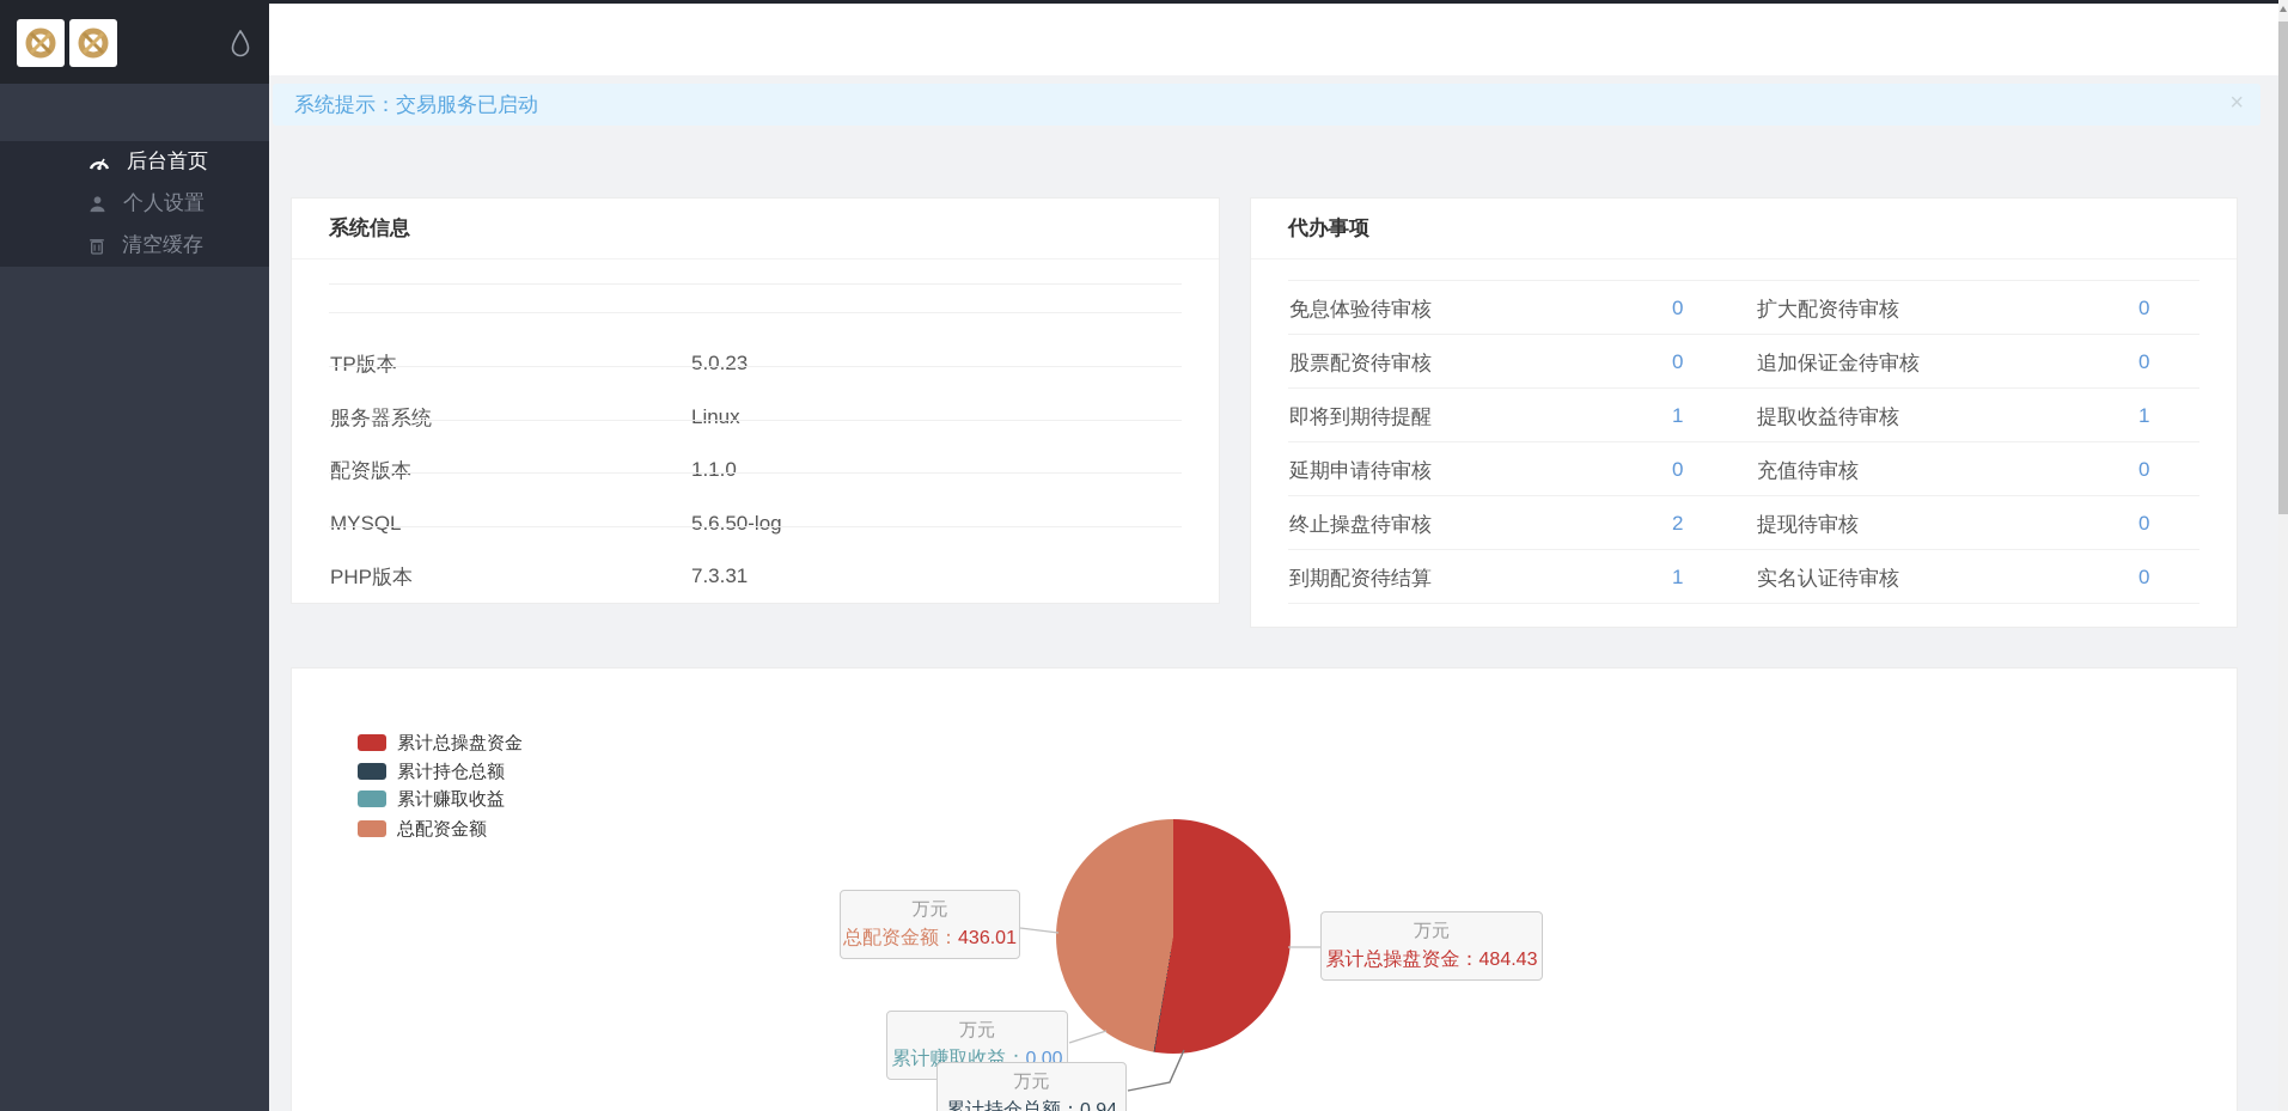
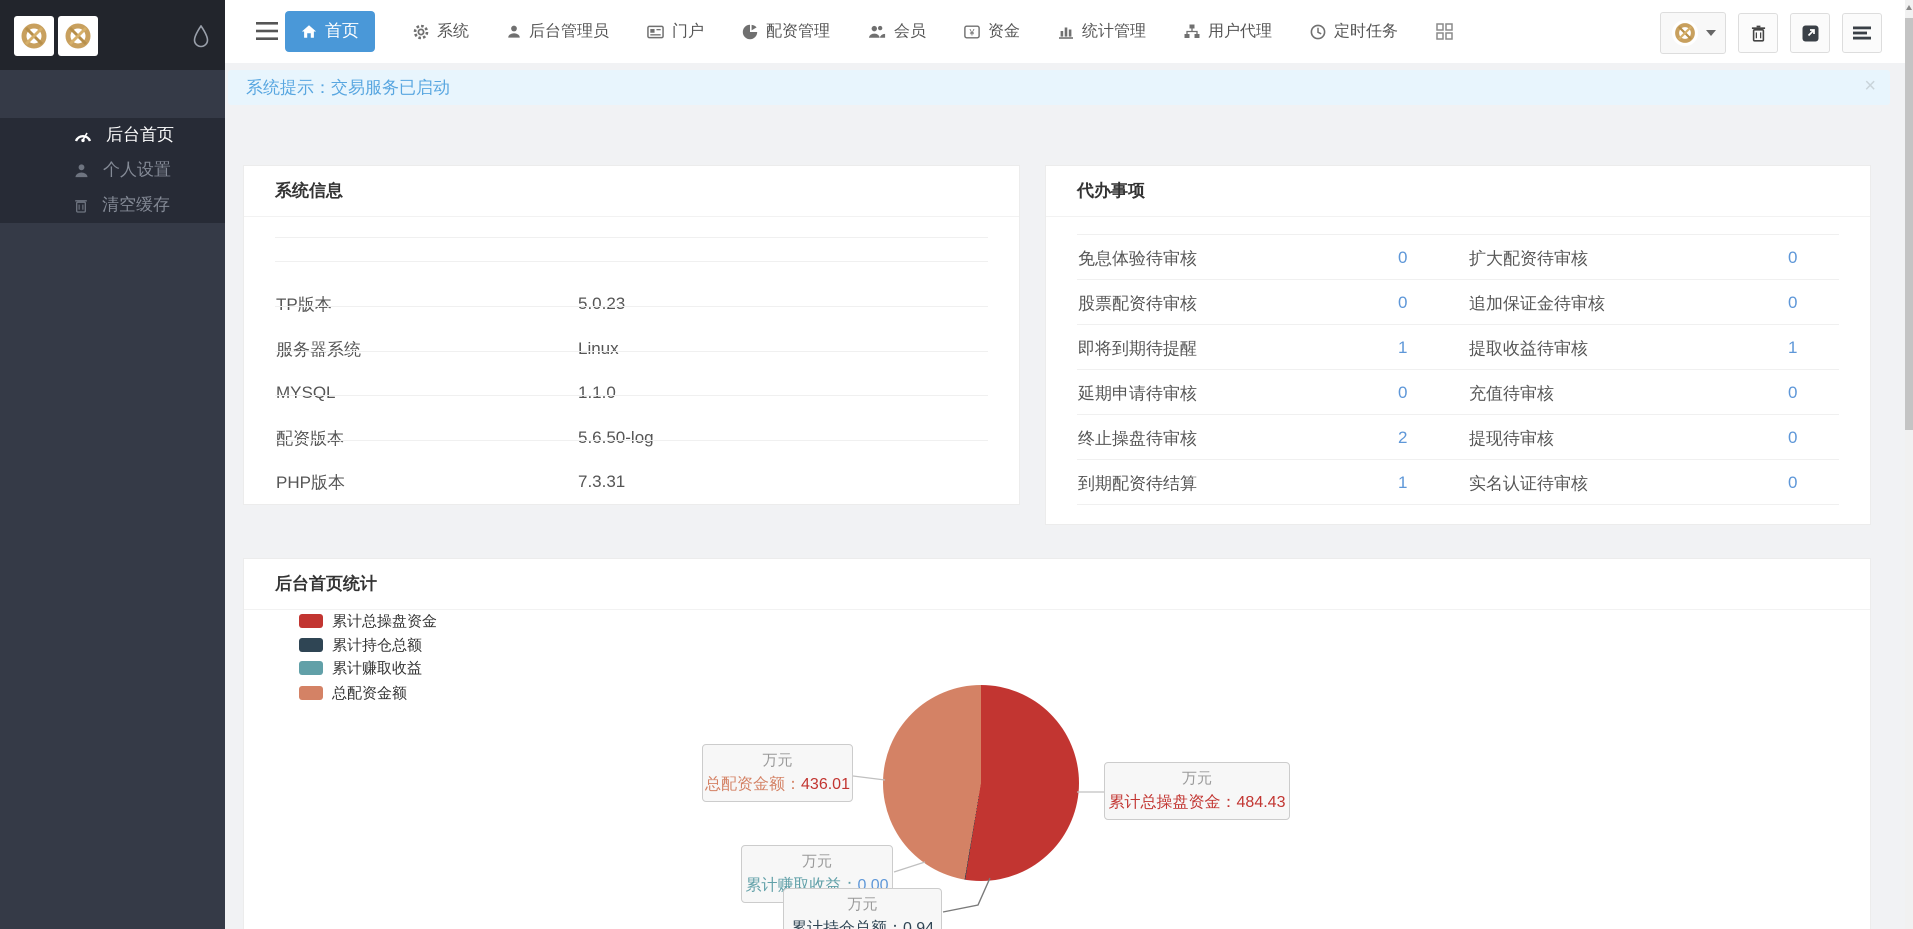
  后台首页
  个人设置
  清空缓存
+ 首页
+ 系统
+ 后台管理员
+ 门户
+ 配资管理
+ 会员
+ ¥
+ 资金
+ 统计管理
+ 用户代理
+ 定时任务
  系统提示：交易服务已启动
  ×
  系统信息
  TP版本
  5.0.23
  服务器系统
  Linux
- 配资版本
+ MYSQL
  1.1.0
- MYSQL
+ 配资版本
  5.6.50-log
  PHP版本
  7.3.31
  代办事项
  免息体验待审核
  0
  扩大配资待审核
  0
  股票配资待审核
  0
  追加保证金待审核
  0
  即将到期待提醒
  1
  提取收益待审核
  1
  延期申请待审核
  0
  充值待审核
  0
  终止操盘待审核
  2
  提现待审核
  0
  到期配资待结算
  1
  实名认证待审核
  0
+ 后台首页统计
  累计总操盘资金
  累计持仓总额
  累计赚取收益
  总配资金额
  万元
  总配资金额：436.01
  万元
  累计总操盘资金：484.43
  万元
  累计赚取收益：0.00
  万元
  累计持仓总额：0.94
